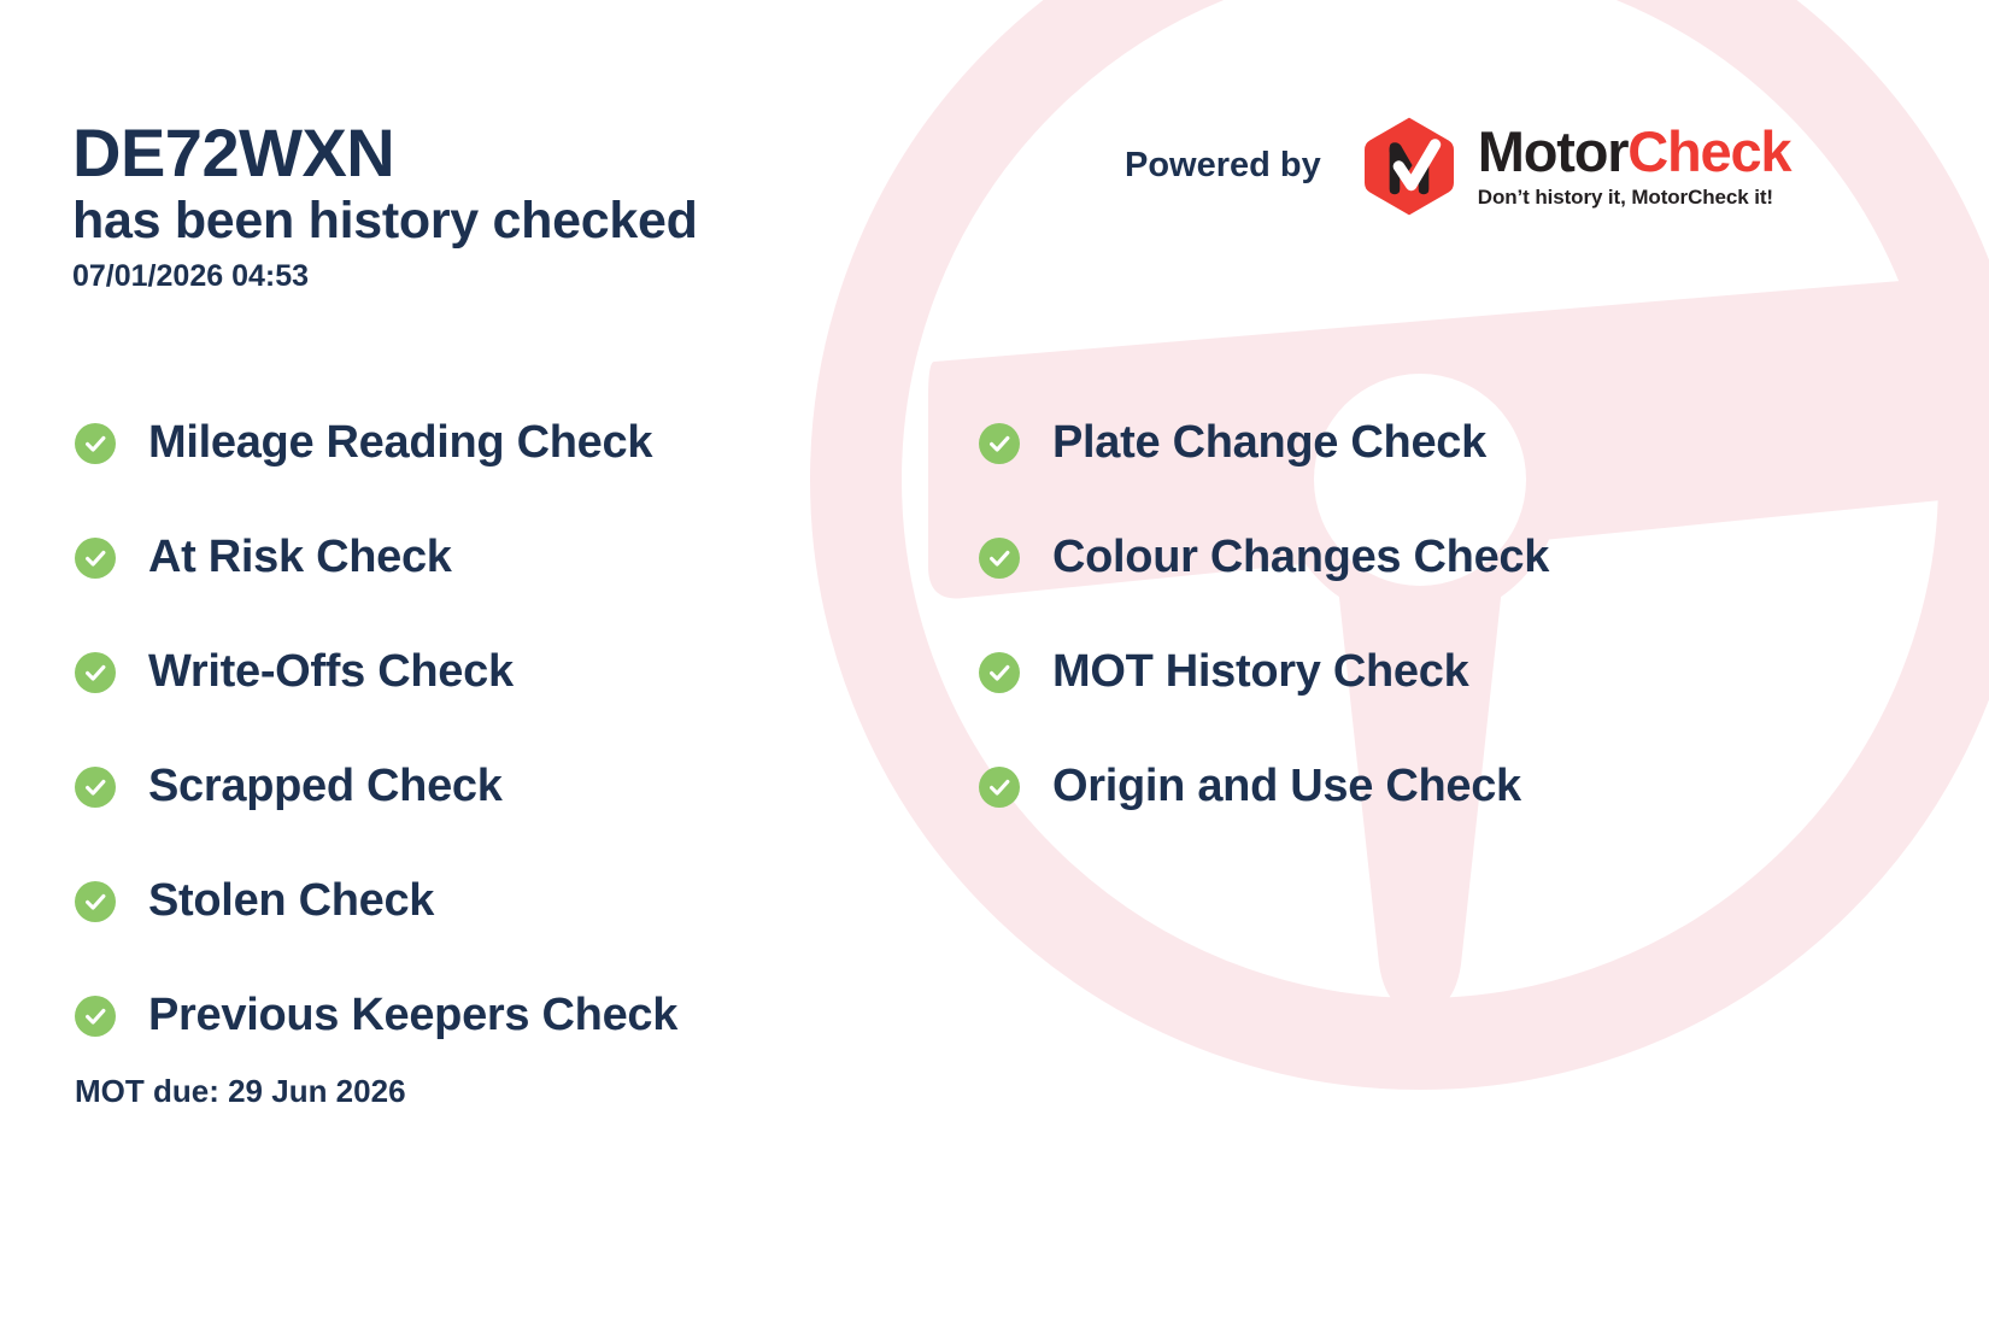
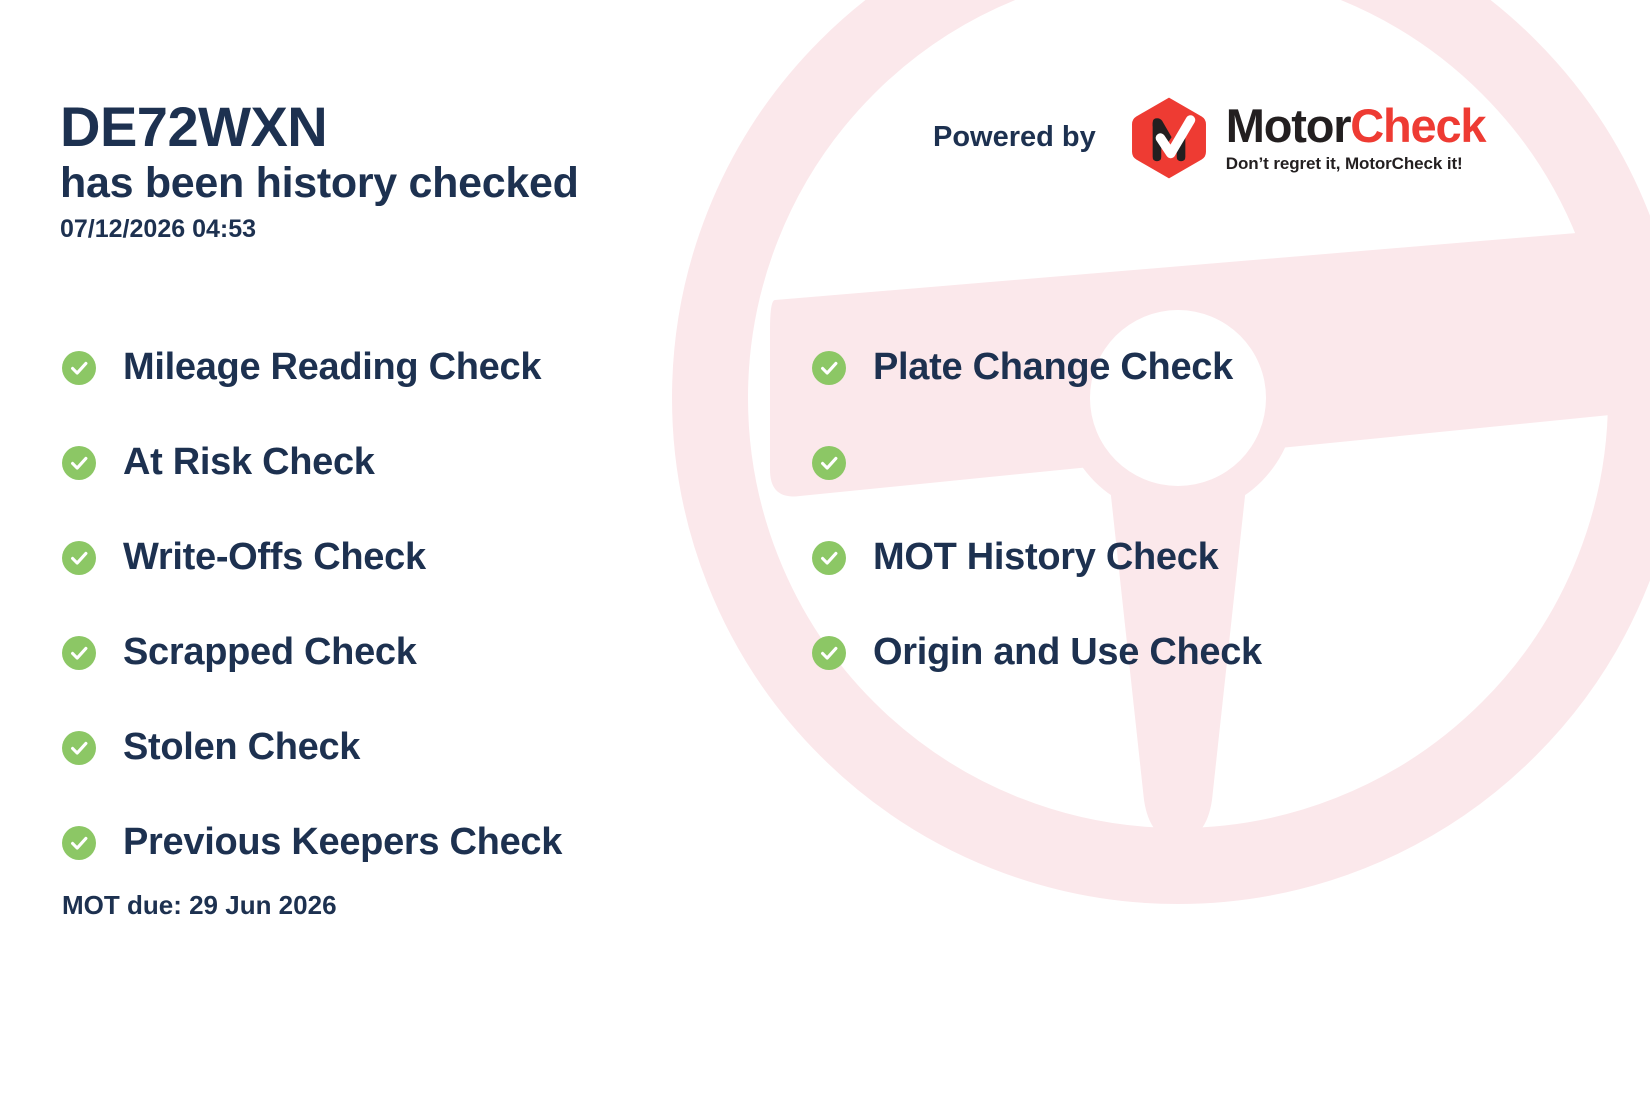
  DE72WXN
  has been history checked
- 07/01/2026 04:53
+ 07/12/2026 04:53
  Powered by
  MotorCheck
- Don’t history it, MotorCheck it!
+ Don’t regret it, MotorCheck it!
  Mileage Reading Check
  At Risk Check
  Write-Offs Check
  Scrapped Check
  Stolen Check
  Previous Keepers Check
  Plate Change Check
- Colour Changes Check
  MOT History Check
  Origin and Use Check
  MOT due: 29 Jun 2026
